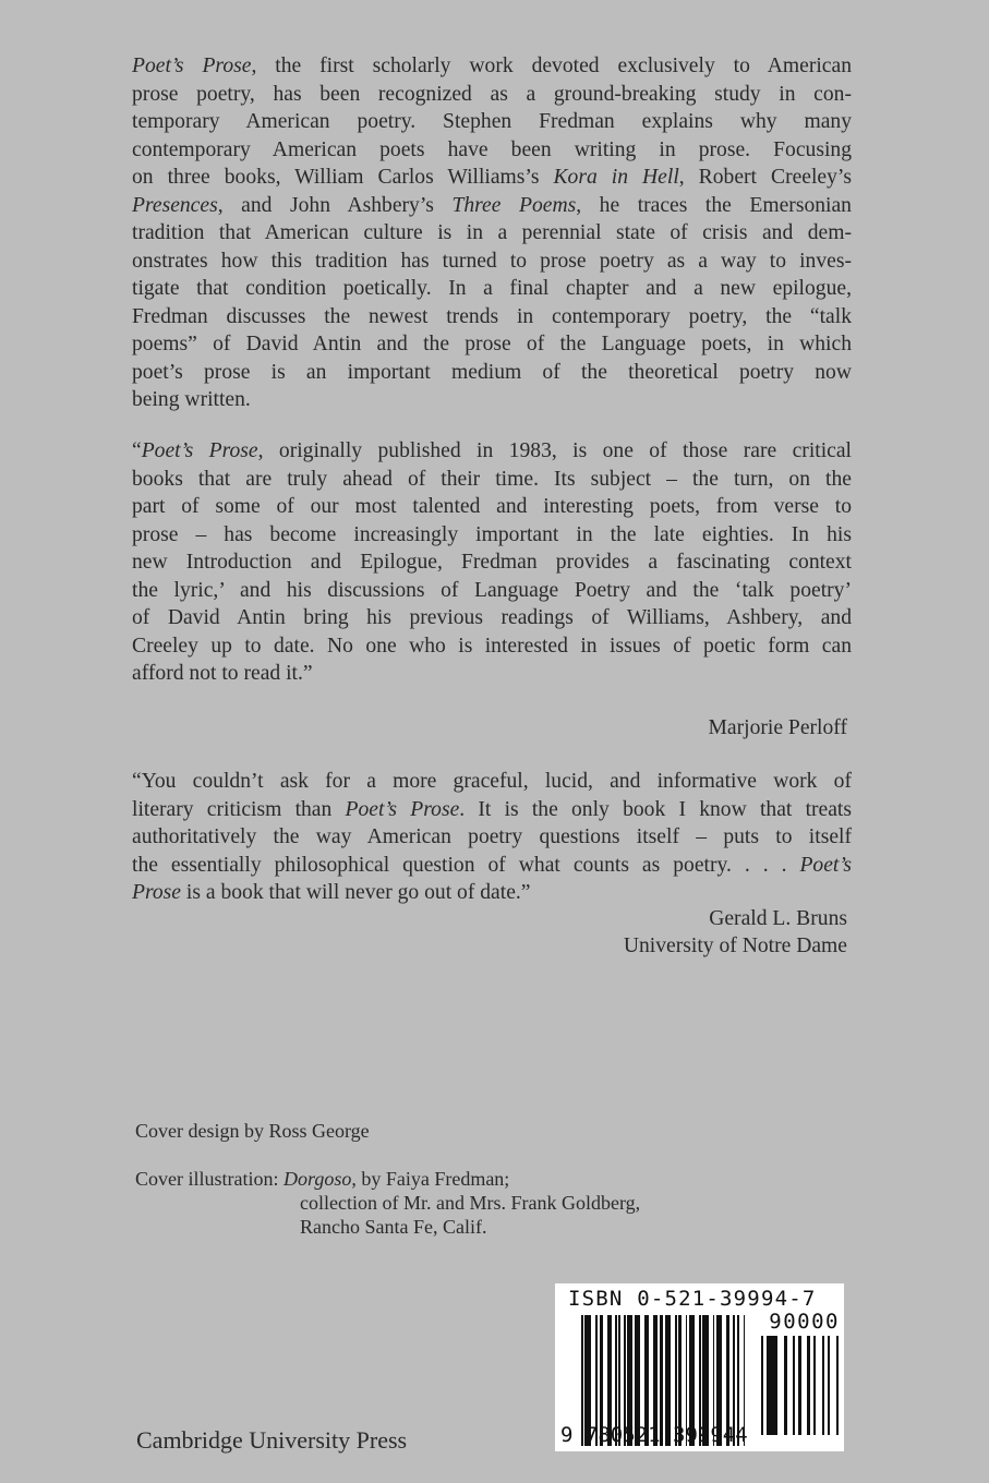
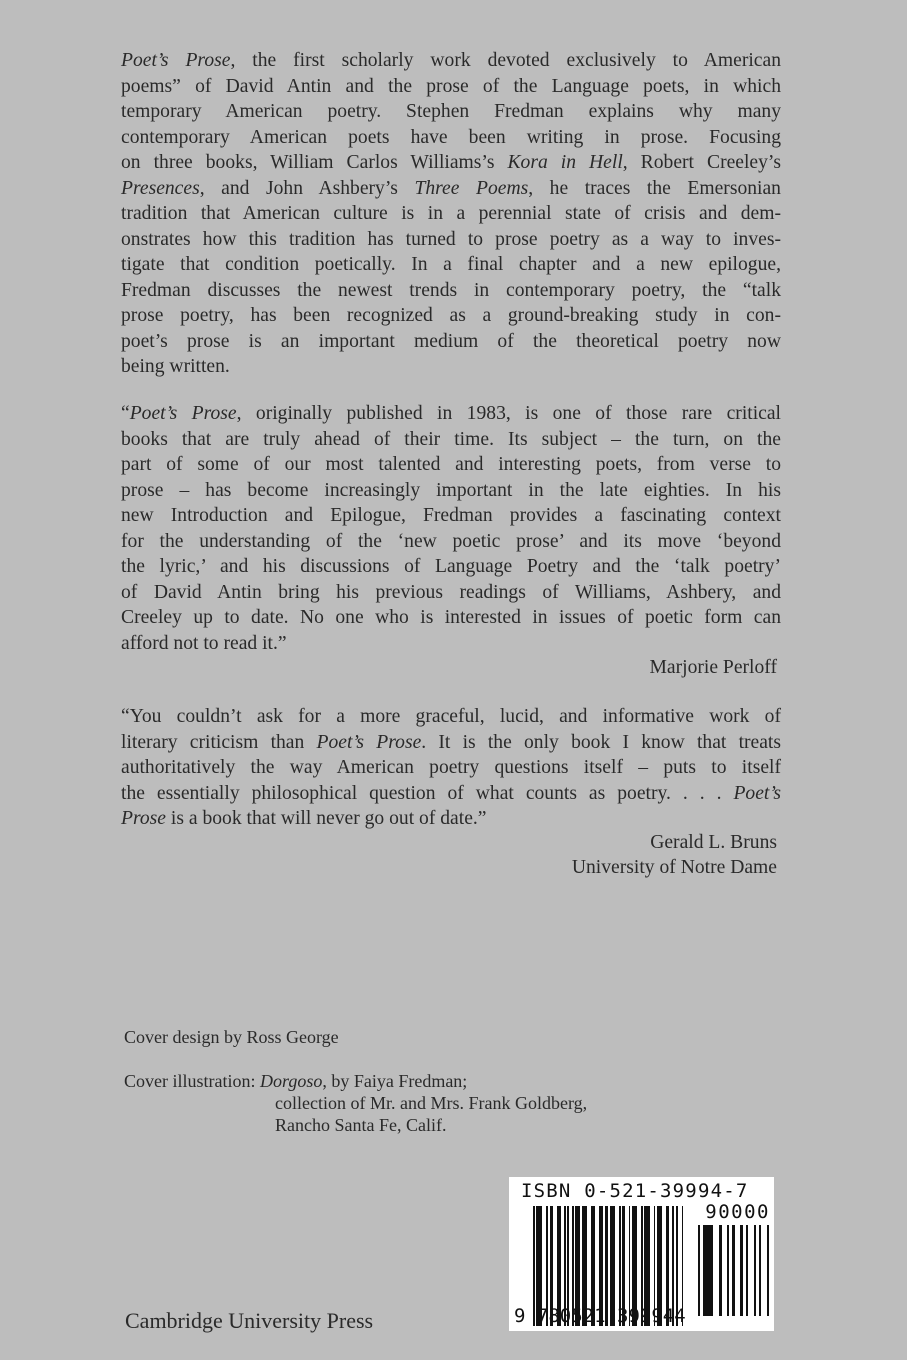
  Poet’s Prose, the first scholarly work devoted exclusively to American
- prose poetry, has been recognized as a ground-breaking study in con-
+ poems” of David Antin and the prose of the Language poets, in which
  temporary American poetry. Stephen Fredman explains why many
  contemporary American poets have been writing in prose. Focusing
  on three books, William Carlos Williams’s Kora in Hell, Robert Creeley’s
  Presences, and John Ashbery’s Three Poems, he traces the Emersonian
  tradition that American culture is in a perennial state of crisis and dem-
  onstrates how this tradition has turned to prose poetry as a way to inves-
  tigate that condition poetically. In a final chapter and a new epilogue,
  Fredman discusses the newest trends in contemporary poetry, the “talk
- poems” of David Antin and the prose of the Language poets, in which
+ prose poetry, has been recognized as a ground-breaking study in con-
  poet’s prose is an important medium of the theoretical poetry now
  being written.
  “Poet’s Prose, originally published in 1983, is one of those rare critical
  books that are truly ahead of their time. Its subject – the turn, on the
  part of some of our most talented and interesting poets, from verse to
  prose – has become increasingly important in the late eighties. In his
  new Introduction and Epilogue, Fredman provides a fascinating context
+ for the understanding of the ‘new poetic prose’ and its move ‘beyond
  the lyric,’ and his discussions of Language Poetry and the ‘talk poetry’
  of David Antin bring his previous readings of Williams, Ashbery, and
  Creeley up to date. No one who is interested in issues of poetic form can
  afford not to read it.”
  Marjorie Perloff
  “You couldn’t ask for a more graceful, lucid, and informative work of
  literary criticism than Poet’s Prose. It is the only book I know that treats
  authoritatively the way American poetry questions itself – puts to itself
  the essentially philosophical question of what counts as poetry. . . . Poet’s
  Prose is a book that will never go out of date.”
  Gerald L. Bruns
  University of Notre Dame
  Cover design by Ross George
  Cover illustration: Dorgoso, by Faiya Fredman;
  collection of Mr. and Mrs. Frank Goldberg,
  Rancho Santa Fe, Calif.
  Cambridge University Press
  ISBN 0-521-39994-7
  90000
  9 780521 399944
